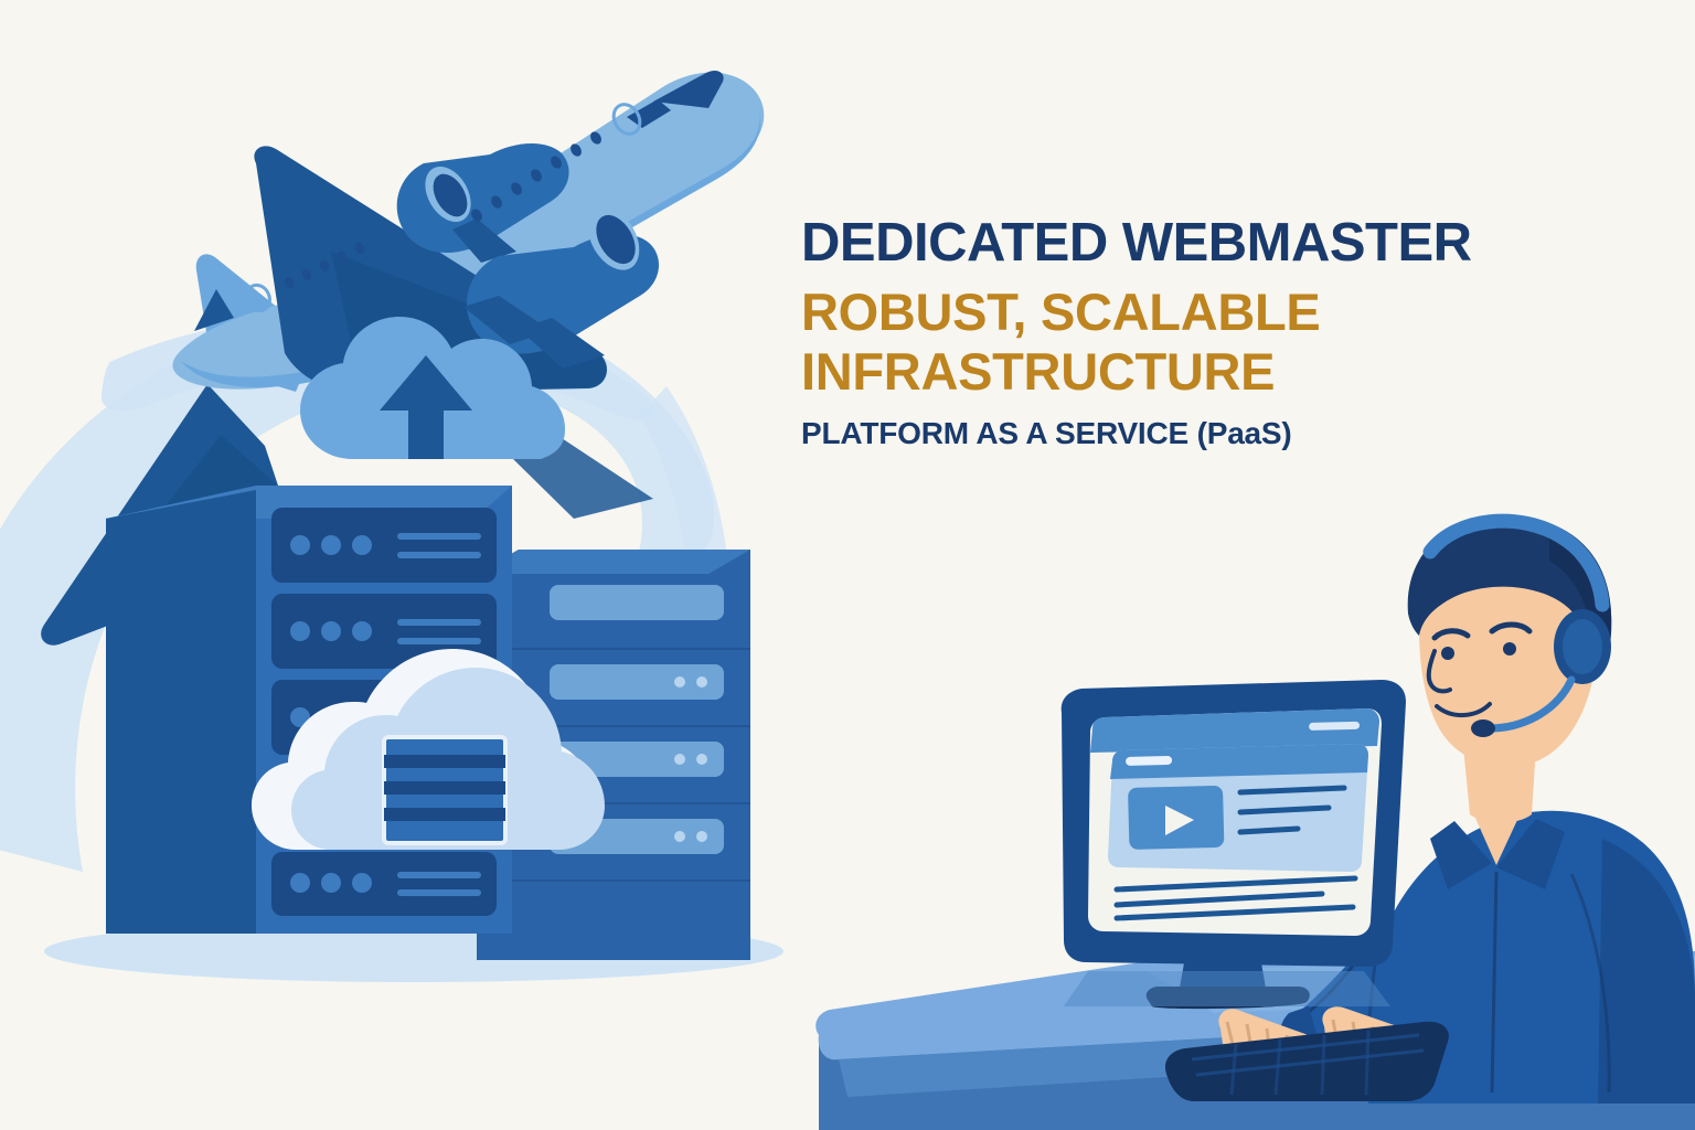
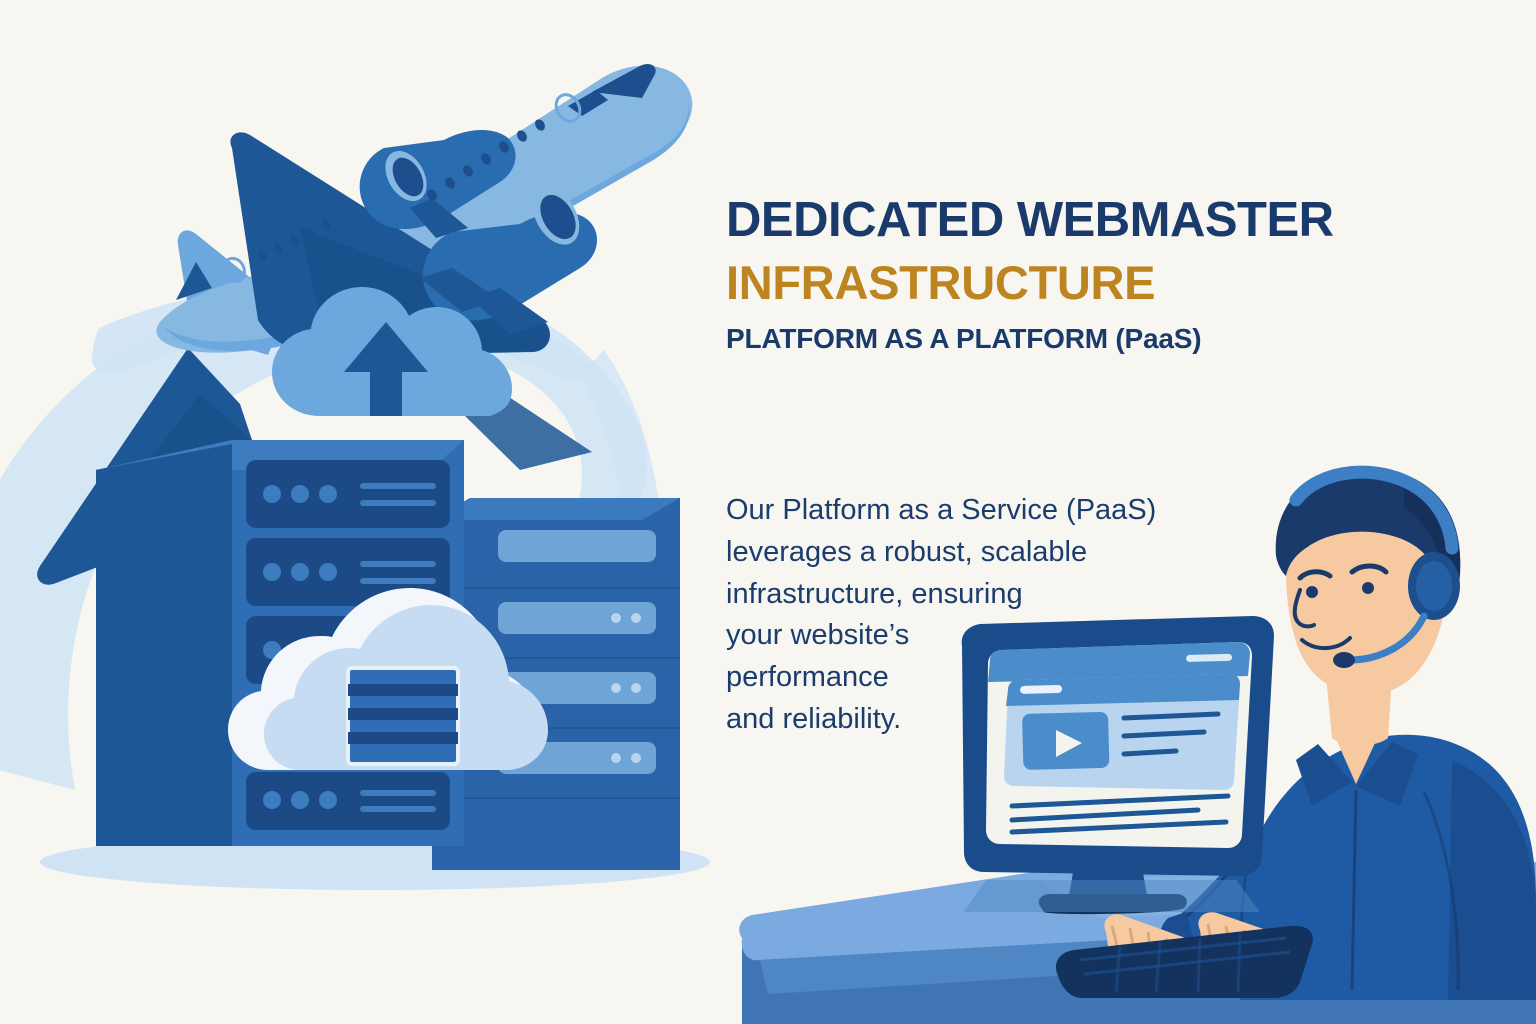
  DEDICATED WEBMASTER
- ROBUST, SCALABLE
  INFRASTRUCTURE
- PLATFORM AS A SERVICE (PaaS)
+ PLATFORM AS A PLATFORM (PaaS)
+ Our Platform as a Service (PaaS)
+ leverages a robust, scalable
+ infrastructure, ensuring
+ your website’s
+ performance
+ and reliability.
